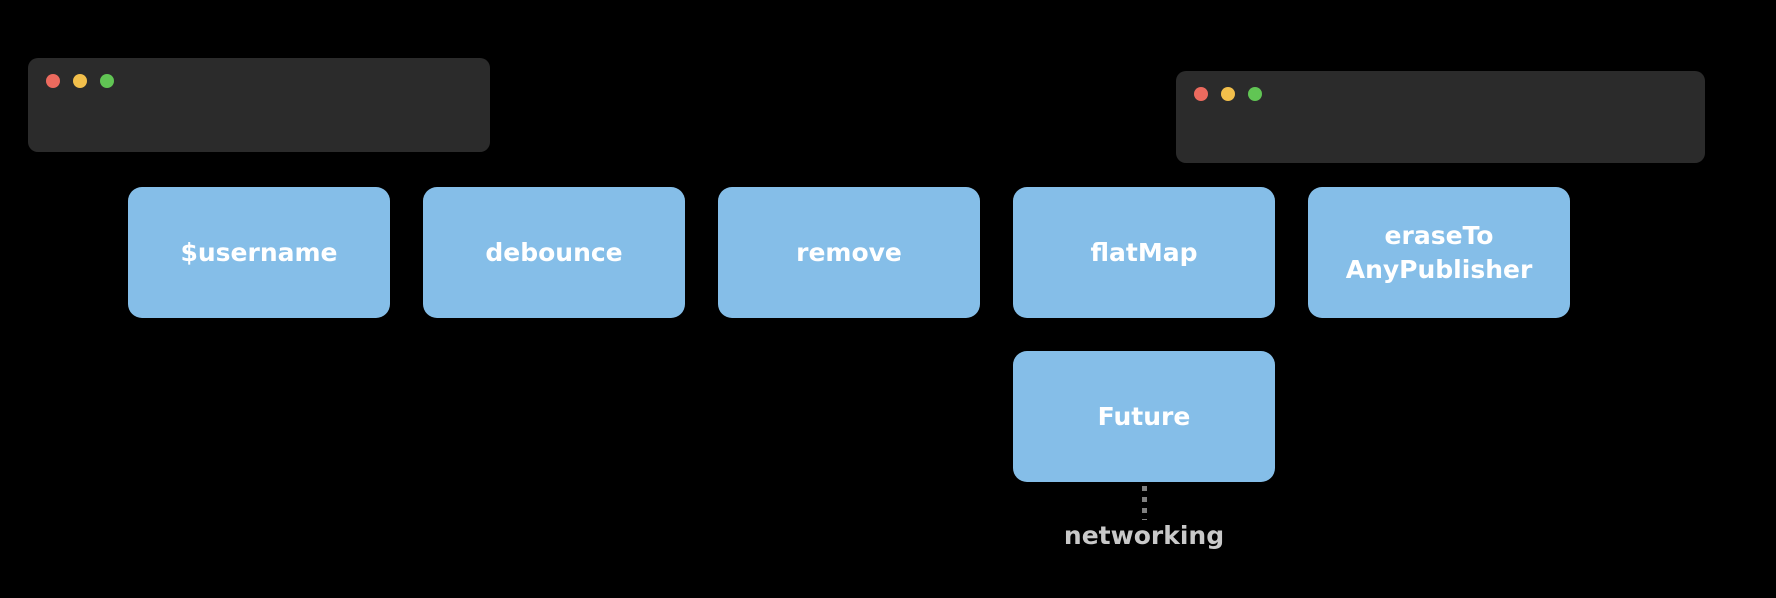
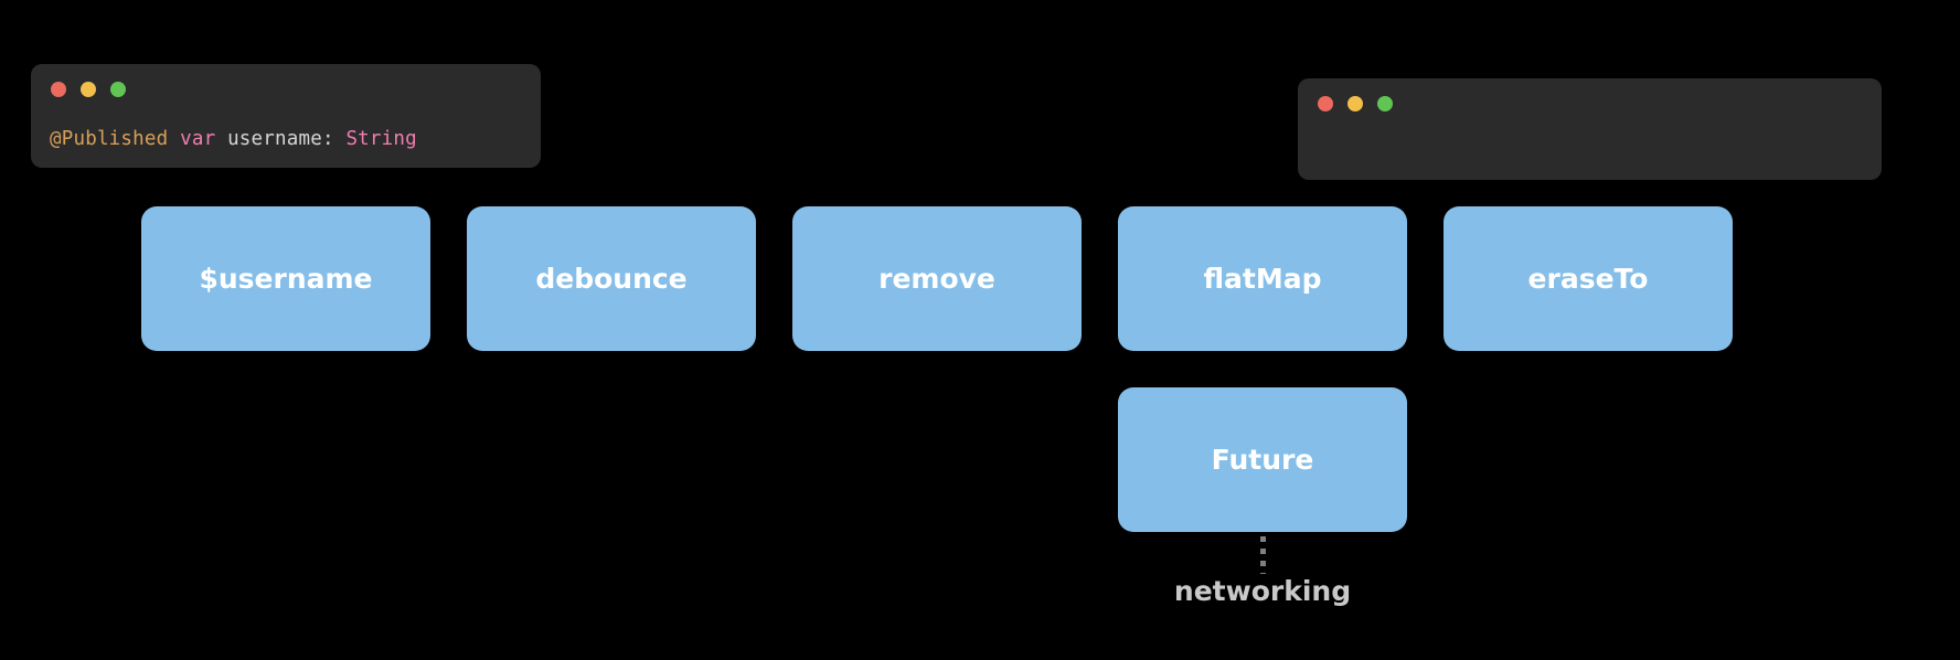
+ @Published var username: String
  $username
  debounce
  remove
  flatMap
  eraseTo
- AnyPublisher
  Future
  networking
